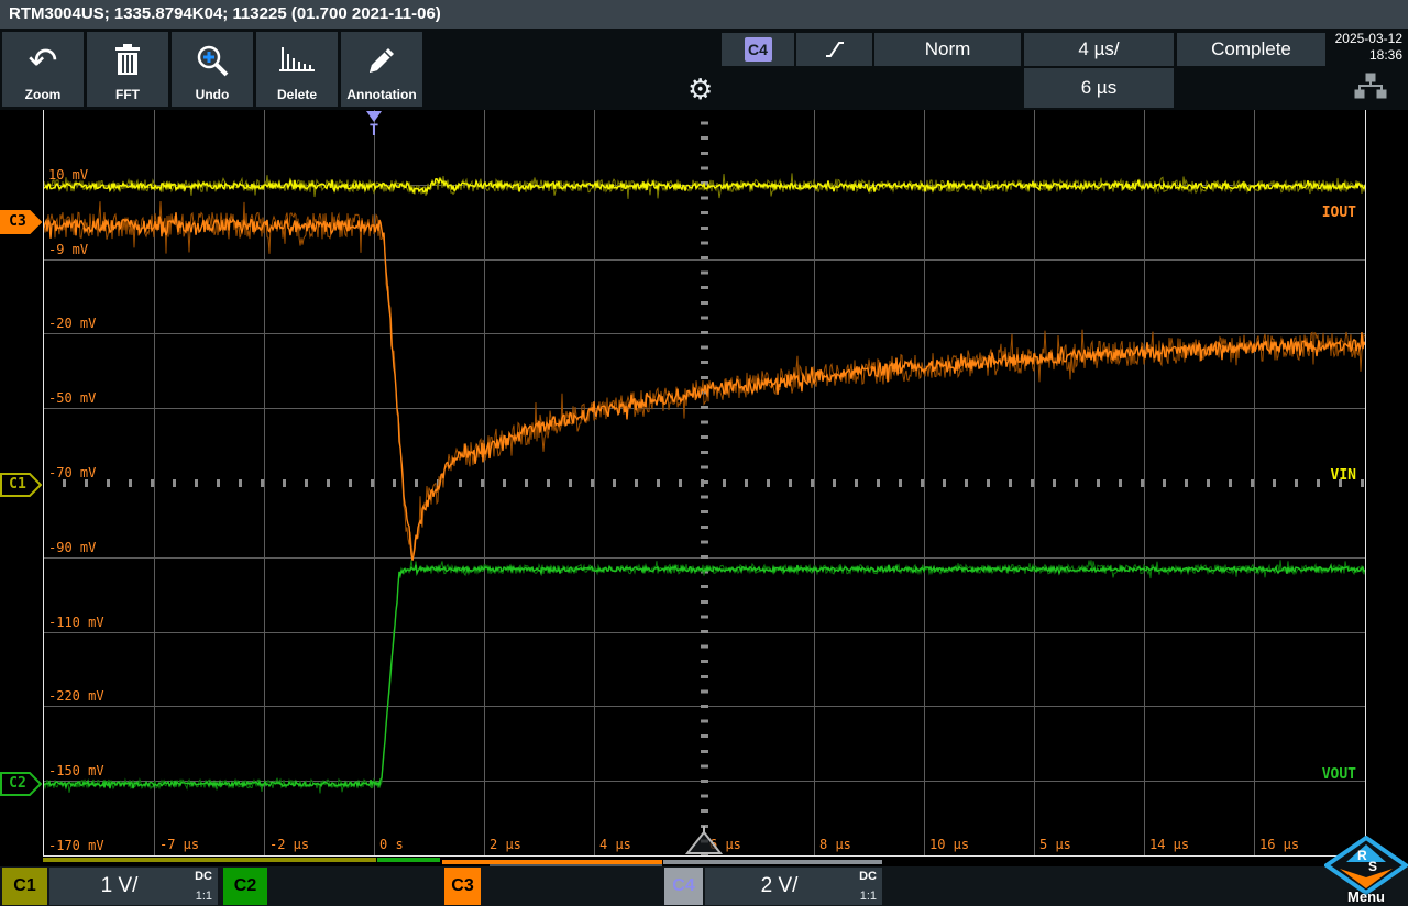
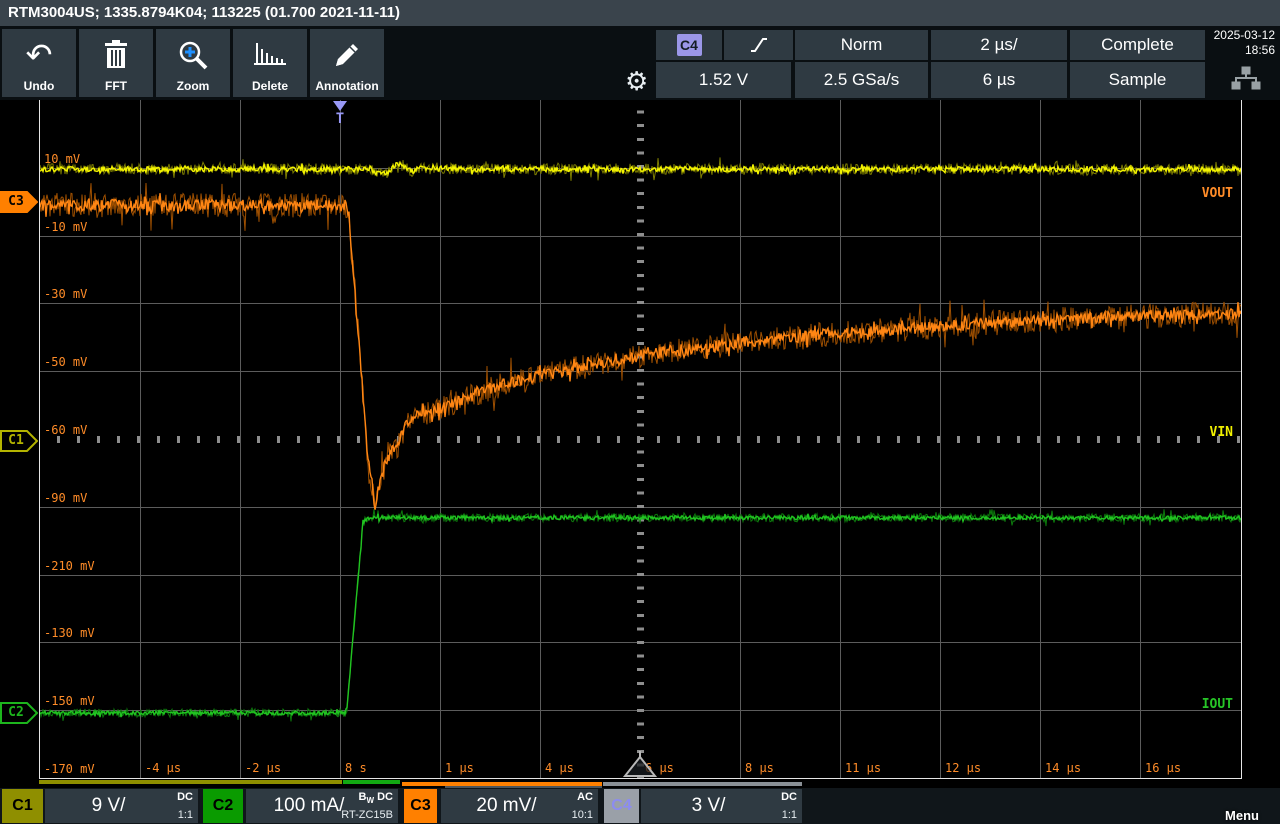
- RTM3004US; 1335.8794K04; 113225 (01.700 2021-11-06)
+ RTM3004US; 1335.8794K04; 113225 (01.700 2021-11-11)
  ↶
- Zoom
+ Undo
  FFT
- Undo
+ Zoom
  Delete
  Annotation
  ⚙
  C4
  Norm
- 4 µs/
+ 2 µs/
  Complete
+ 1.52 V
+ 2.5 GSa/s
  6 µs
+ Sample
  2025-03-12
- 18:36
+ 18:56
  10 mV
- -9 mV
+ -10 mV
- -20 mV
+ -30 mV
  -50 mV
- -70 mV
+ -60 mV
  -90 mV
- -110 mV
+ -210 mV
- -220 mV
+ -130 mV
  -150 mV
  -170 mV
- -7 µs
+ -4 µs
  -2 µs
- 0 s
+ 8 s
- 2 µs
+ 1 µs
  4 µs
  6 µs
  8 µs
- 10 µs
+ 11 µs
- 5 µs
+ 12 µs
  14 µs
  16 µs
  T
- IOUT
+ VOUT
  VIN
- VOUT
+ IOUT
  C3
  C1
  C2
  C1
- 1 V/
+ 9 V/
  DC
  1:1
  C2
+ 100 mA/
+ BW DC
+ RT-ZC15B
  C3
+ 20 mV/
+ AC
+ 10:1
  C4
- 2 V/
+ 3 V/
  DC
  1:1
- R
- S
  Menu
